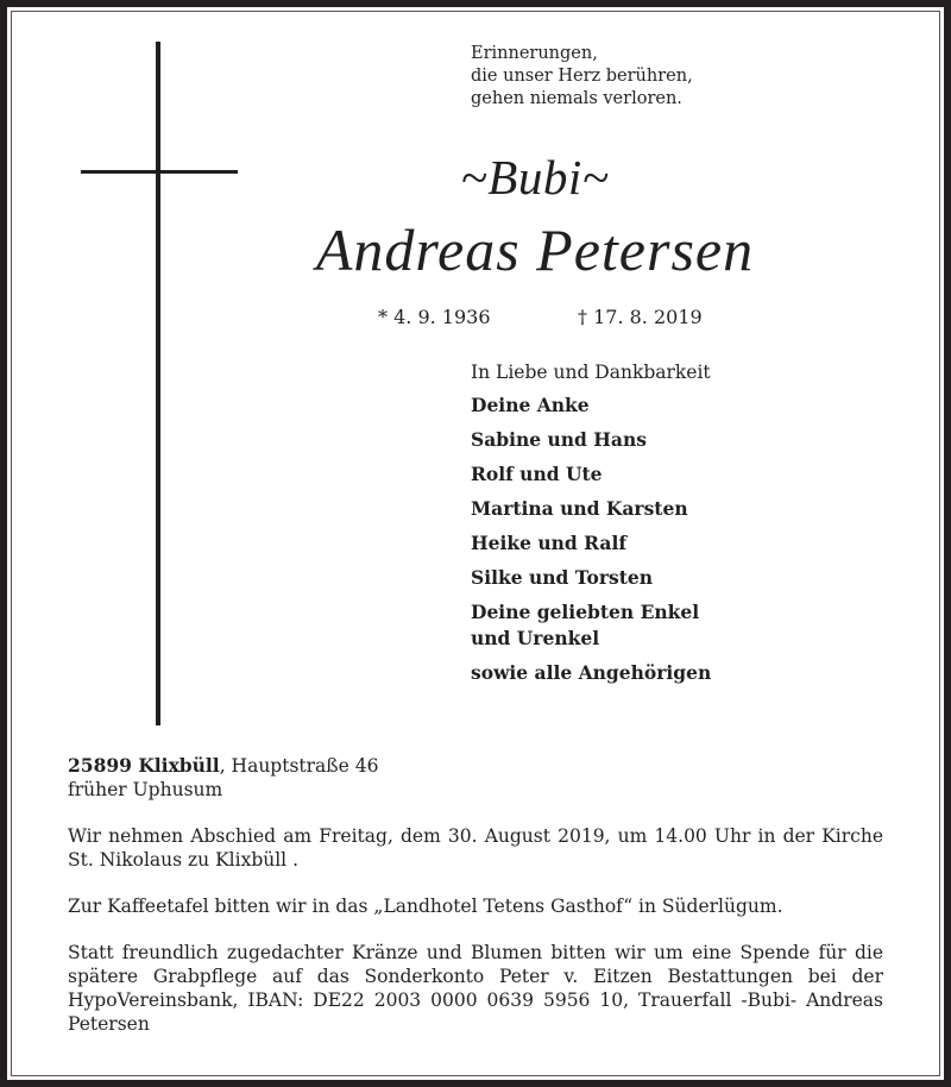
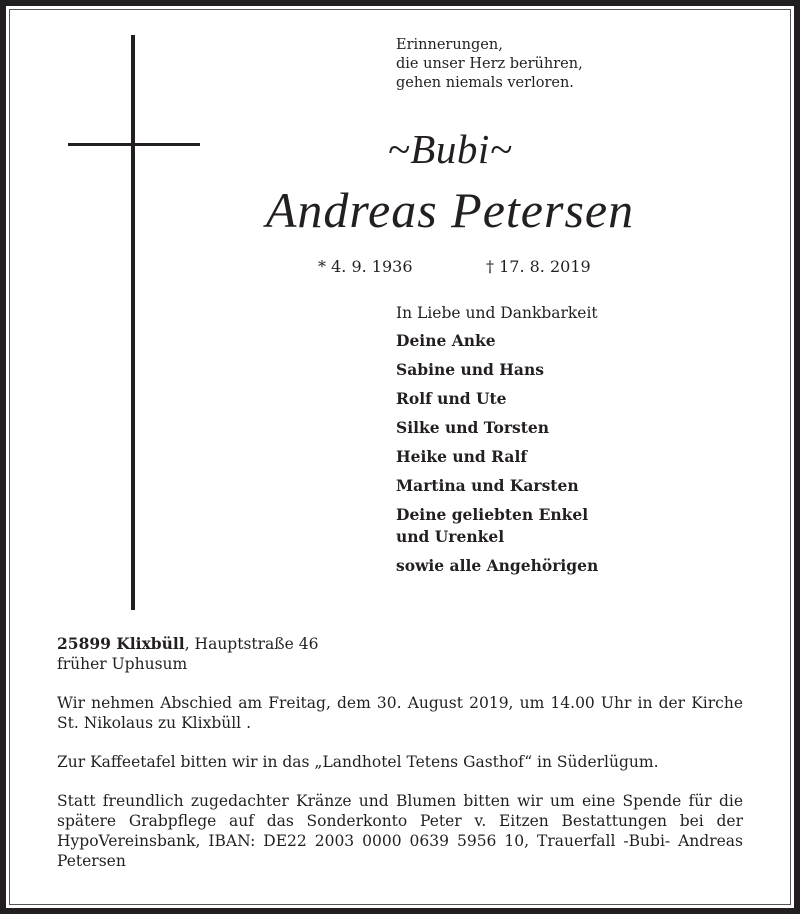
  Erinnerungen,
  die unser Herz berühren,
  gehen niemals verloren.
  ~Bubi~
  Andreas Petersen
  * 4. 9. 1936
  † 17. 8. 2019
  In Liebe und Dankbarkeit
  Deine Anke
  Sabine und Hans
  Rolf und Ute
- Martina und Karsten
+ Silke und Torsten
  Heike und Ralf
- Silke und Torsten
+ Martina und Karsten
  Deine geliebten Enkel
  und Urenkel
  sowie alle Angehörigen
  25899 Klixbüll, Hauptstraße 46
  früher Uphusum
  Wir nehmen Abschied am Freitag, dem 30. August 2019, um 14.00 Uhr in der Kirche St. Nikolaus zu Klixbüll .
  Zur Kaffeetafel bitten wir in das „Landhotel Tetens Gasthof“ in Süderlügum.
  Statt freundlich zugedachter Kränze und Blumen bitten wir um eine Spende für die spätere Grabpflege auf das Sonderkonto Peter v. Eitzen Bestattungen bei der HypoVereinsbank, IBAN: DE22 2003 0000 0639 5956 10, Trauerfall -Bubi- Andreas Petersen
